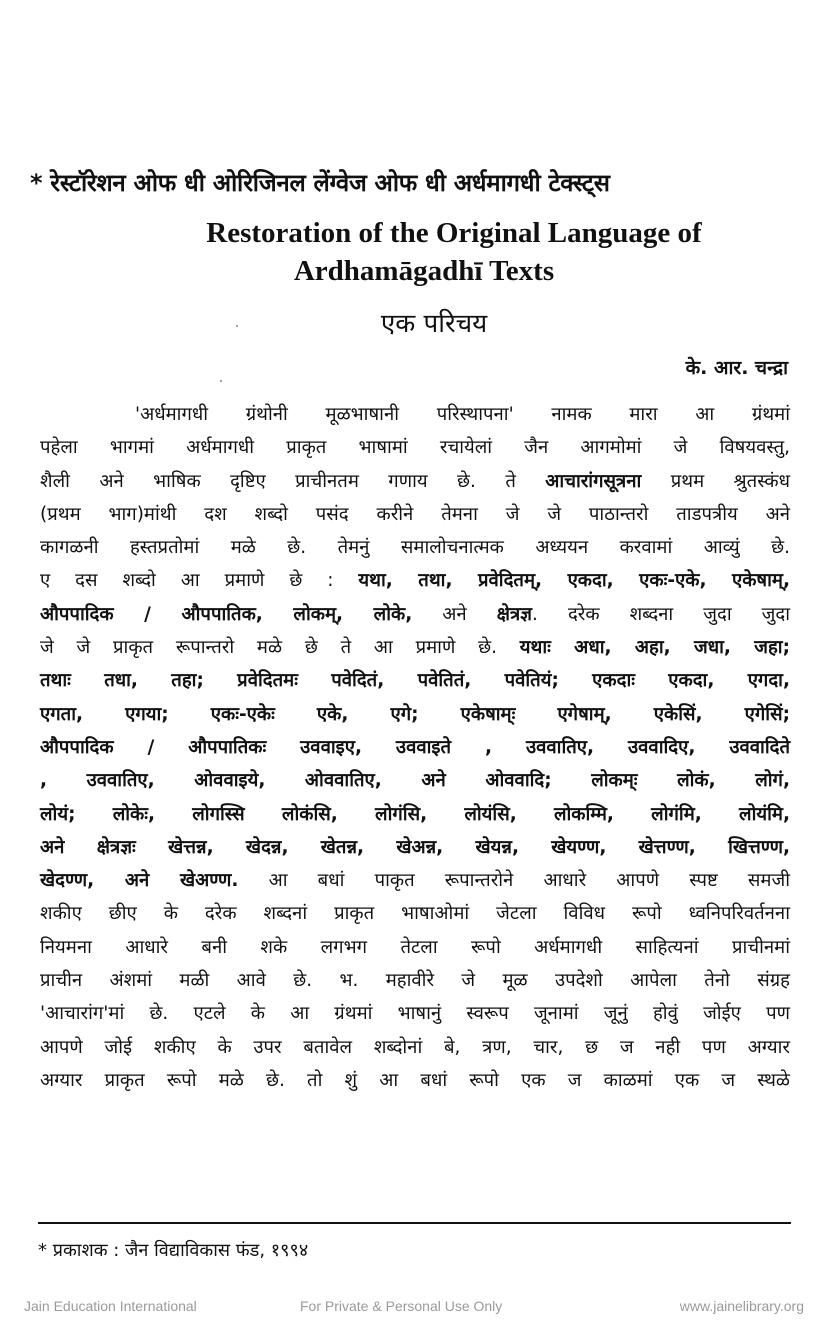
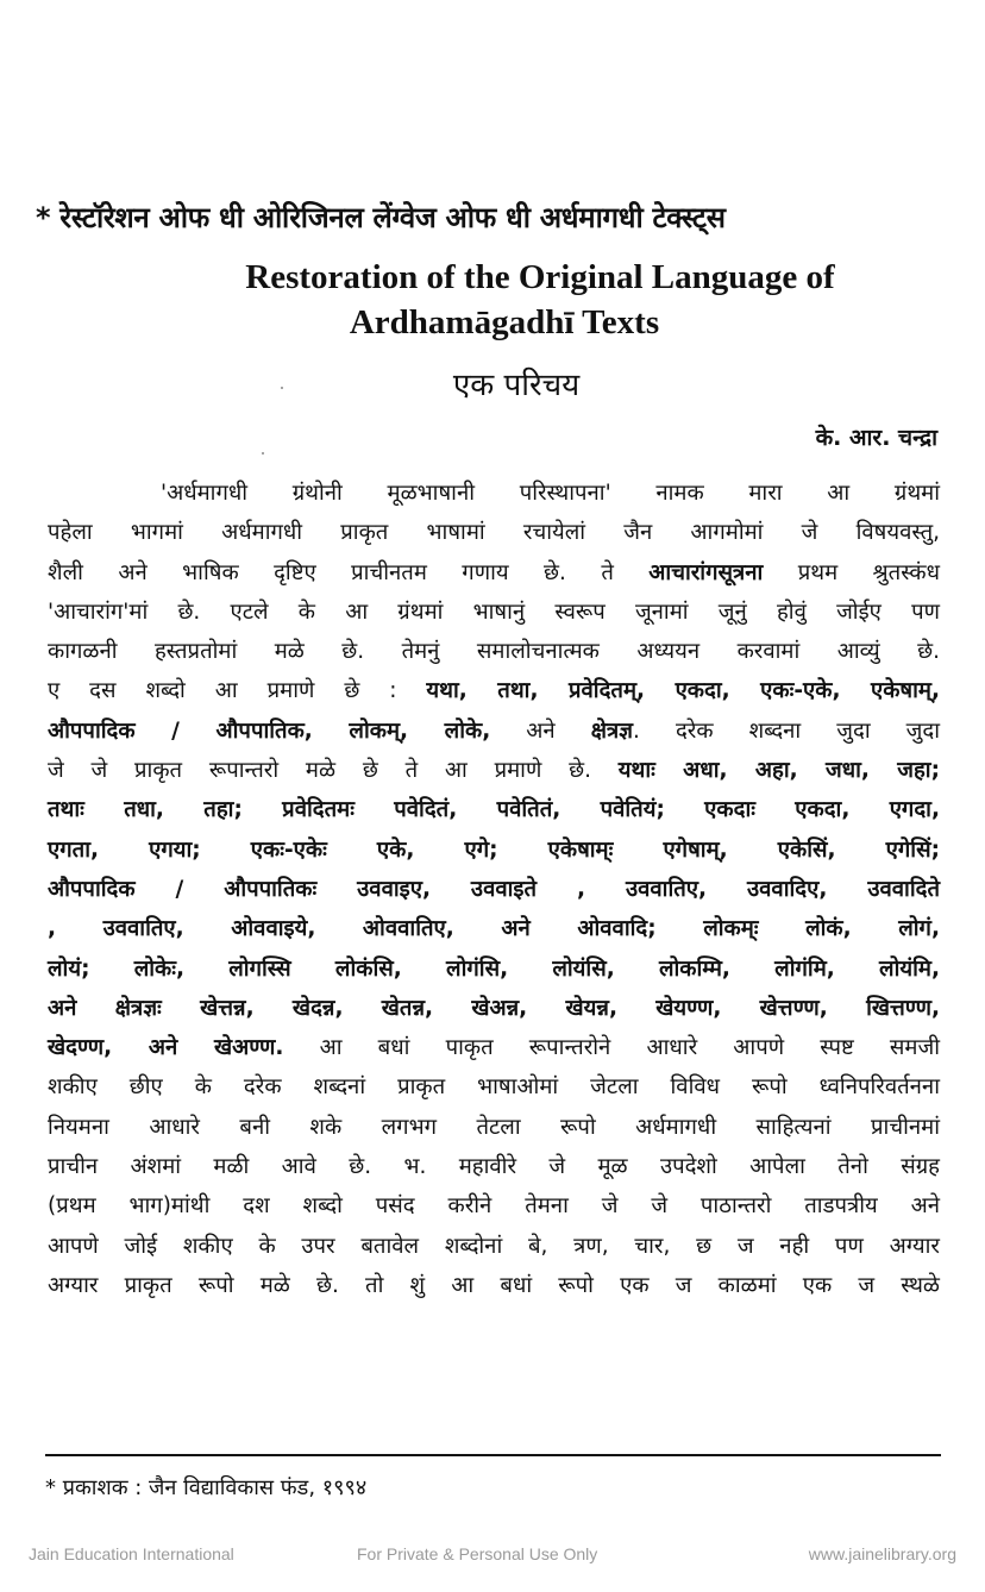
  * रेस्टॉरेशन ओफ धी ओरिजिनल लेंग्वेज ओफ धी अर्धमागधी टेक्स्ट्स
  Restoration of the Original Language of
  Ardhamāgadhī Texts
  एक परिचय
  के. आर. चन्द्रा
  'अर्धमागधी ग्रंथोनी मूळभाषानी परिस्थापना' नामक मारा आ ग्रंथमां
  पहेला भागमां अर्धमागधी प्राकृत भाषामां रचायेलां जैन आगमोमां जे विषयवस्तु,
  शैली अने भाषिक दृष्टिए प्राचीनतम गणाय छे. ते आचारांगसूत्रना प्रथम श्रुतस्कंध
- (प्रथम भाग)मांथी दश शब्दो पसंद करीने तेमना जे जे पाठान्तरो ताडपत्रीय अने
+ 'आचारांग'मां छे. एटले के आ ग्रंथमां भाषानुं स्वरूप जूनामां जूनुं होवुं जोईए पण
  कागळनी हस्तप्रतोमां मळे छे. तेमनुं समालोचनात्मक अध्ययन करवामां आव्युं छे.
  ए दस शब्दो आ प्रमाणे छे : यथा, तथा, प्रवेदितम्, एकदा, एकः-एके, एकेषाम्,
  औपपादिक / औपपातिक, लोकम्, लोके, अने क्षेत्रज्ञ. दरेक शब्दना जुदा जुदा
  जे जे प्राकृत रूपान्तरो मळे छे ते आ प्रमाणे छे. यथाः अधा, अहा, जधा, जहा;
  तथाः तधा, तहा; प्रवेदितमः पवेदितं, पवेतितं, पवेतियं; एकदाः एकदा, एगदा,
  एगता, एगया; एकः-एकेः एके, एगे; एकेषाम्ः एगेषाम्, एकेसिं, एगेसिं;
  औपपादिक / औपपातिकः उववाइए, उववाइते , उववातिए, उववादिए, उववादिते
  , उववातिए, ओववाइये, ओववातिए, अने ओववादि; लोकम्ः लोकं, लोगं,
  लोयं; लोकेः, लोगस्सि लोकंसि, लोगंसि, लोयंसि, लोकम्मि, लोगंमि, लोयंमि,
  अने क्षेत्रज्ञः खेत्तन्न, खेदन्न, खेतन्न, खेअन्न, खेयन्न, खेयण्ण, खेत्तण्ण, खित्तण्ण,
  खेदण्ण, अने खेअण्ण. आ बधां पाकृत रूपान्तरोने आधारे आपणे स्पष्ट समजी
  शकीए छीए के दरेक शब्दनां प्राकृत भाषाओमां जेटला विविध रूपो ध्वनिपरिवर्तनना
  नियमना आधारे बनी शके लगभग तेटला रूपो अर्धमागधी साहित्यनां प्राचीनमां
  प्राचीन अंशमां मळी आवे छे. भ. महावीरे जे मूळ उपदेशो आपेला तेनो संग्रह
- 'आचारांग'मां छे. एटले के आ ग्रंथमां भाषानुं स्वरूप जूनामां जूनुं होवुं जोईए पण
+ (प्रथम भाग)मांथी दश शब्दो पसंद करीने तेमना जे जे पाठान्तरो ताडपत्रीय अने
  आपणे जोई शकीए के उपर बतावेल शब्दोनां बे, त्रण, चार, छ ज नही पण अग्यार
  अग्यार प्राकृत रूपो मळे छे. तो शुं आ बधां रूपो एक ज काळमां एक ज स्थळे
  * प्रकाशक : जैन विद्याविकास फंड, १९९४
  Jain Education International
  For Private & Personal Use Only
  www.jainelibrary.org
